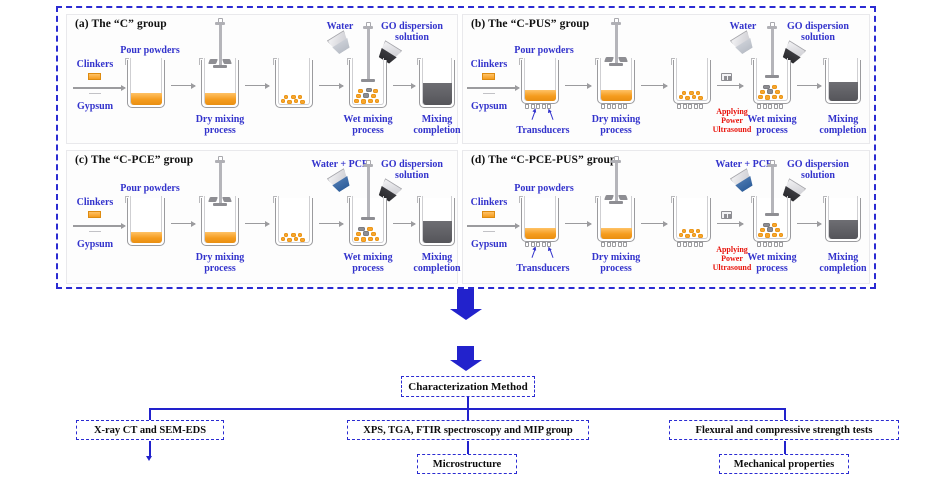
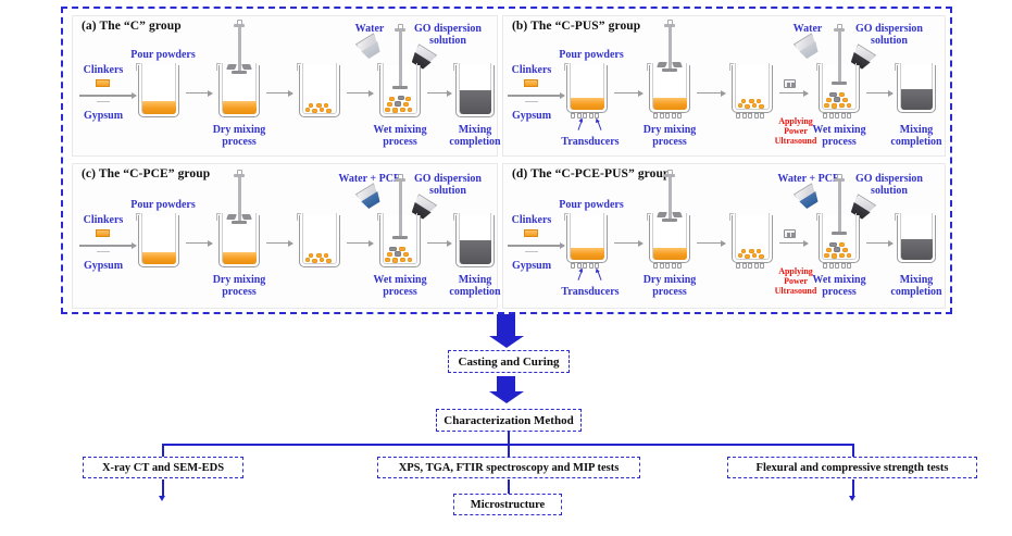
  (a) The “C” group
  Clinkers
  Gypsum
  Pour powders
  Dry mixing
  process
  Water
  GO dispersion
  solution
  Wet mixing
  process
  Mixing
  completion
  (b) The “C-PUS” group
  Clinkers
  Gypsum
  Pour powders
  Transducers
  Dry mixing
  process
  Applying
  Power
  Ultrasound
  Water
  GO dispersion
  solution
  Wet mixing
  process
  Mixing
  completion
  (c) The “C-PCE” group
  Clinkers
  Gypsum
  Pour powders
  Dry mixing
  process
  Water + PC
  GO dispersion
  solution
  Wet mixing
  process
  Mixing
  completion
  (d) The “C-PCE-PUS” grou
  Clinkers
  Gypsum
  Pour powders
  Transducers
  Dry mixing
  process
  Applying
  Power
  Ultrasound
  Water + PC
  GO dispersion
  solution
  Wet mixing
  process
  Mixing
  completion
+ Casting and Curing
  Characterization Method
  X-ray CT and SEM-EDS
- XPS, TGA, FTIR spectroscopy and MIP group
+ XPS, TGA, FTIR spectroscopy and MIP tests
  Microstructure
  Flexural and compressive strength tests
- Mechanical properties
